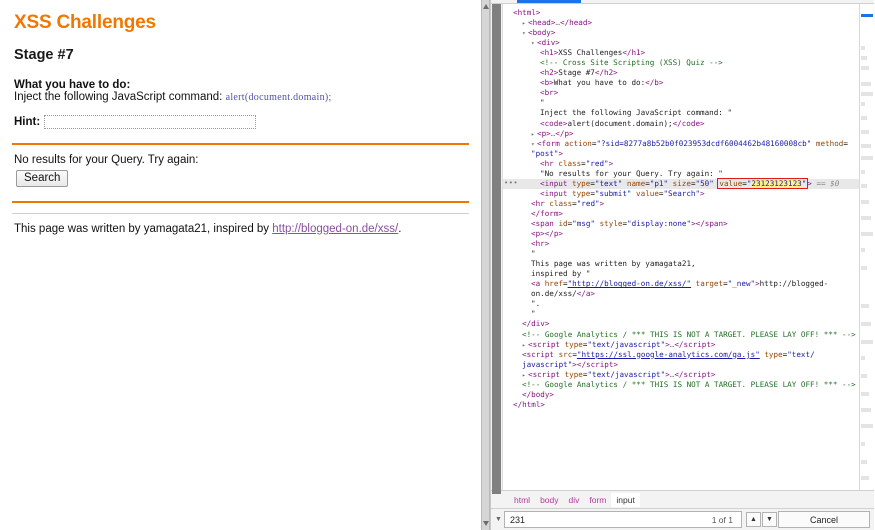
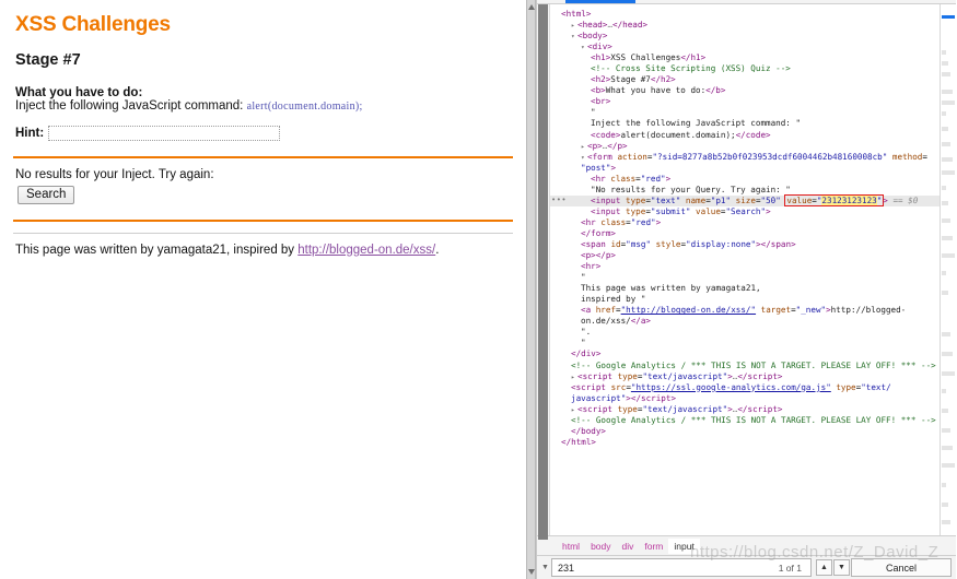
  XSS Challenges
  Stage #7
  What you have to do:
  Inject the following JavaScript command: alert(document.domain);
  Hint:
- No results for your Query. Try again:
+ No results for your Inject. Try again:
  Search
  This page was written by yamagata21, inspired by http://blogged-on.de/xss/.
  <html>
  <head>…</head>
  <body>
  <div>
  <h1>XSS Challenges</h1>
  <!-- Cross Site Scripting (XSS) Quiz -->
  <h2>Stage #7</h2>
  <b>What you have to do:</b>
  <br>
  "
  Inject the following JavaScript command: "
  <code>alert(document.domain);</code>
  <p>…</p>
  <form action="?sid=8277a8b52b0f023953dcdf6004462b48160008cb" method=
  "post">
  <hr class="red">
  "No results for your Query. Try again: "
  <input type="text" name="p1" size="50" value="23123123123"> == $0
  <input type="submit" value="Search">
  <hr class="red">
  </form>
  <span id="msg" style="display:none"></span>
  <p></p>
  <hr>
  "
  This page was written by yamagata21,
  inspired by "
  <a href="http://blogged-on.de/xss/" target="_new">http://blogged-
  on.de/xss/</a>
  ".
  "
  </div>
  <!-- Google Analytics / *** THIS IS NOT A TARGET. PLEASE LAY OFF! *** -->
  <script type="text/javascript">…</script>
  <script src="https://ssl.google-analytics.com/ga.js" type="text/
  javascript"></script>
  <script type="text/javascript">…</script>
  <!-- Google Analytics / *** THIS IS NOT A TARGET. PLEASE LAY OFF! *** -->
  </body>
  </html>
  html
  body
  div
  form
  input
  231
  1 of 1
  Cancel
+ https://blog.csdn.net/Z_David_Z
